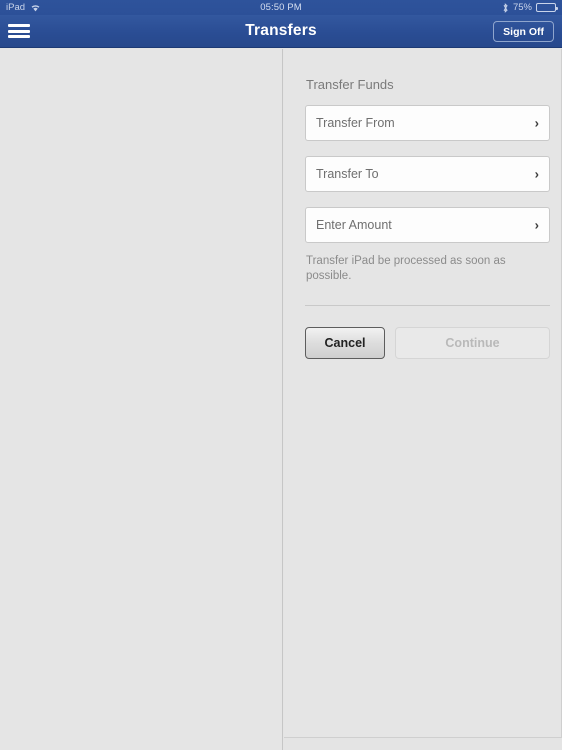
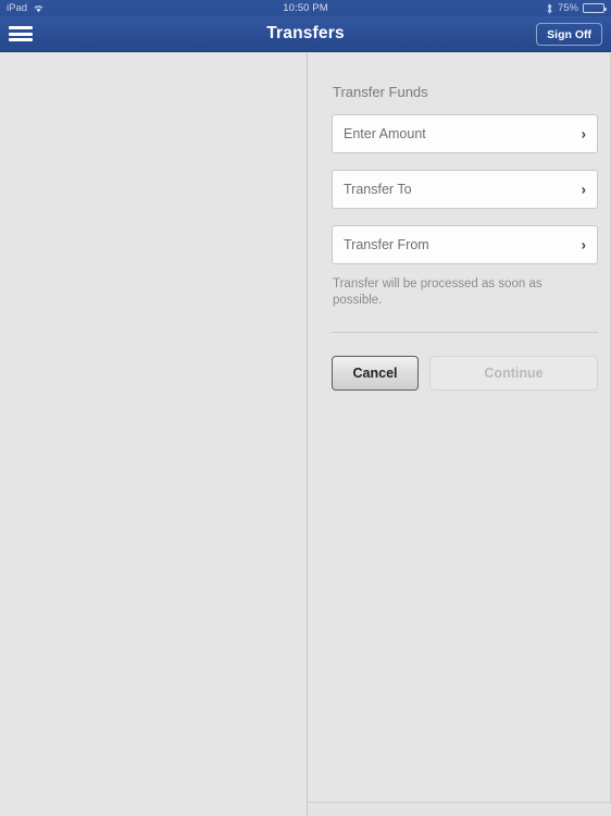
  iPad
- 05:50 PM
+ 10:50 PM
  75%
  Transfers
  Sign Off
  Transfer Funds
- Transfer From
+ Enter Amount
  ›
  Transfer To
  ›
- Enter Amount
+ Transfer From
  ›
- Transfer iPad be processed as soon as possible.
+ Transfer will be processed as soon as possible.
  Cancel
  Continue
